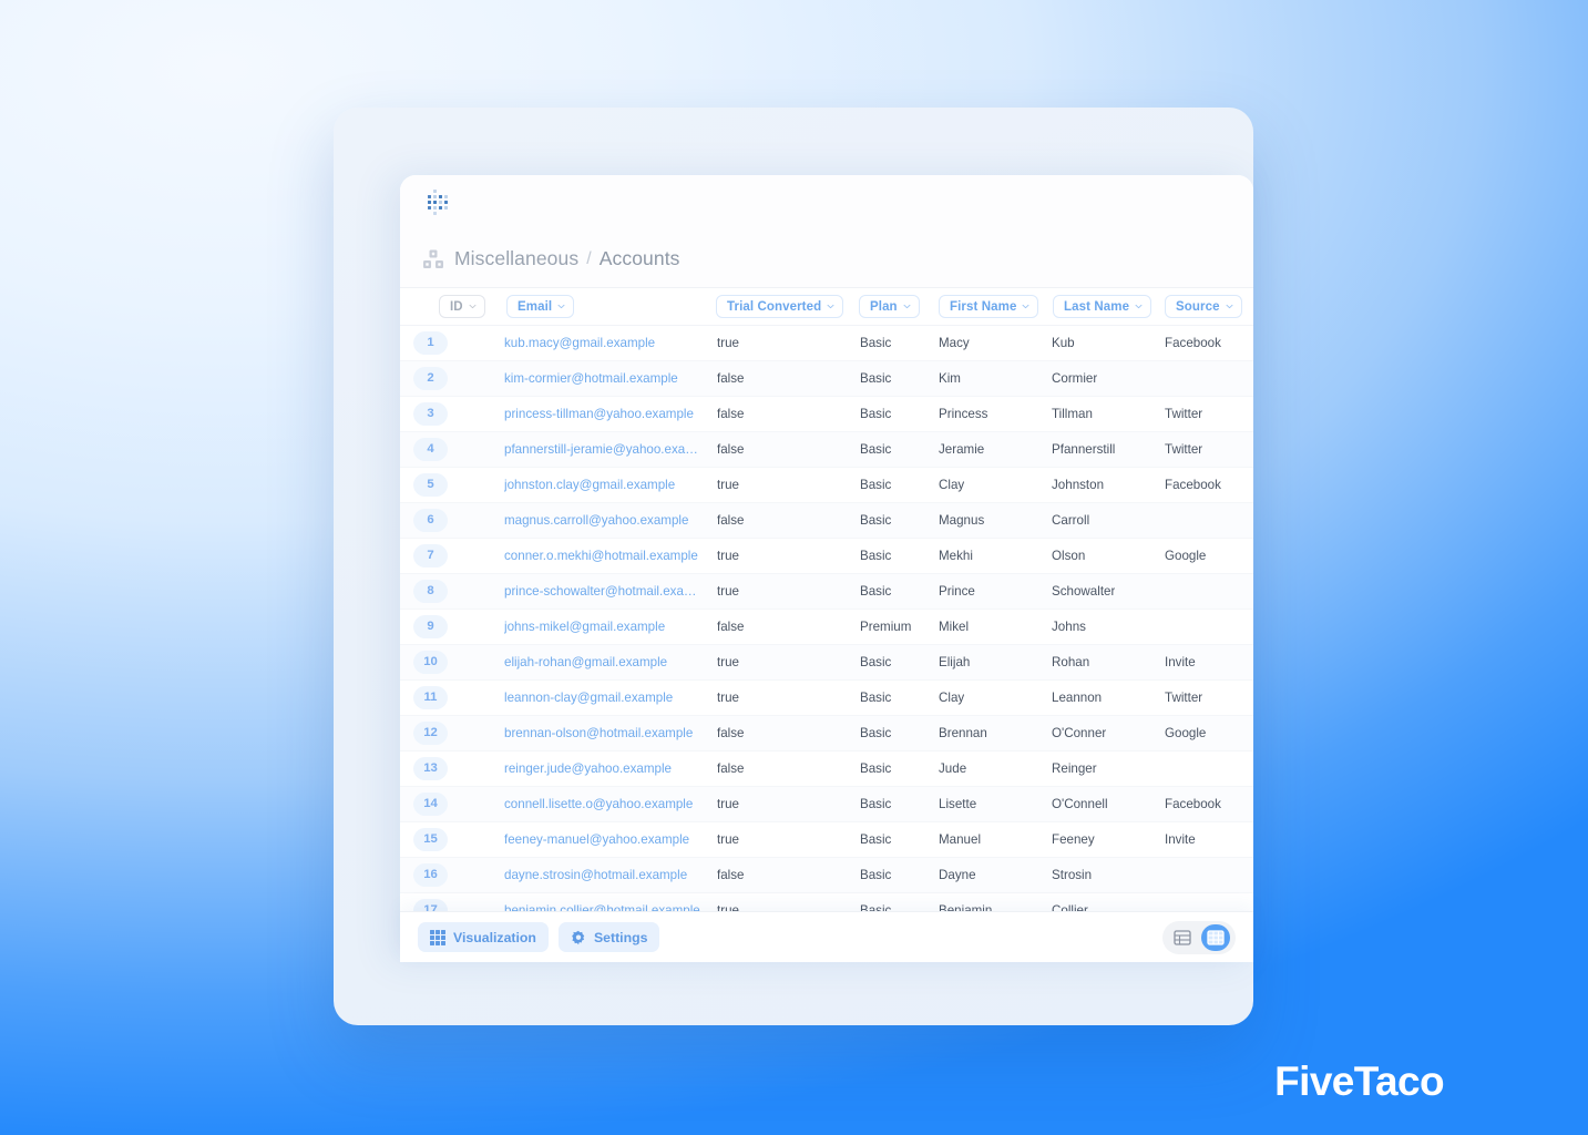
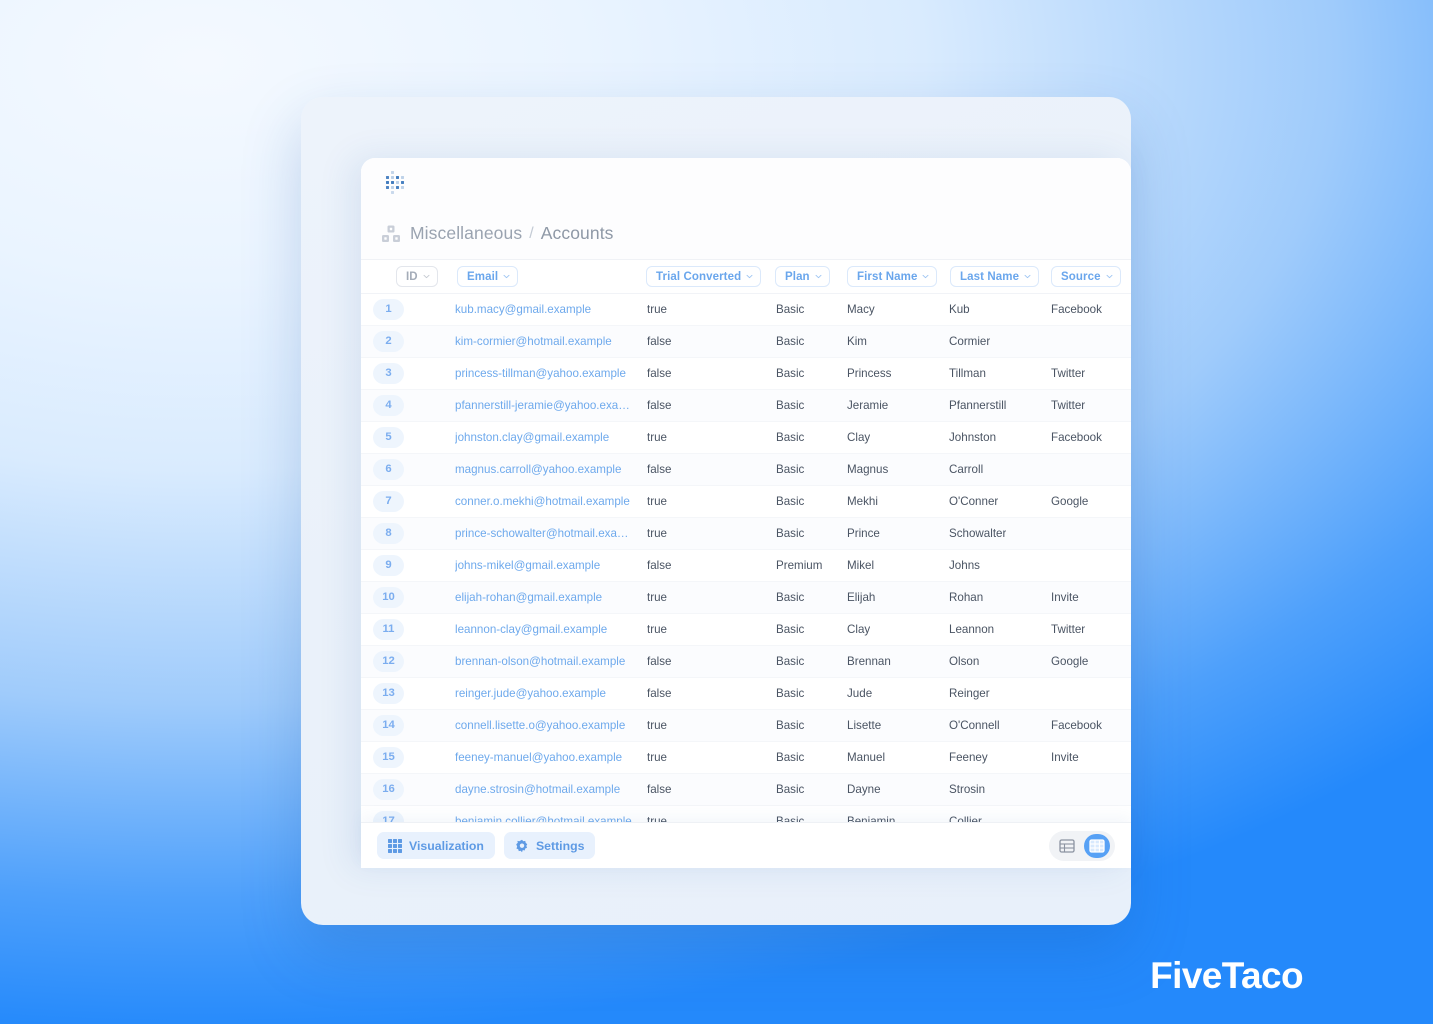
  Miscellaneous
  /
  Accounts
  ID
  Email
  Trial Converted
  Plan
  First Name
  Last Name
  Source
  1
  kub.macy@gmail.example
  true
  Basic
  Macy
  Kub
  Facebook
  2
  kim-cormier@hotmail.example
  false
  Basic
  Kim
  Cormier
  3
  princess-tillman@yahoo.example
  false
  Basic
  Princess
  Tillman
  Twitter
  4
  pfannerstill-jeramie@yahoo.exa…
  false
  Basic
  Jeramie
  Pfannerstill
  Twitter
  5
  johnston.clay@gmail.example
  true
  Basic
  Clay
  Johnston
  Facebook
  6
  magnus.carroll@yahoo.example
  false
  Basic
  Magnus
  Carroll
  7
  conner.o.mekhi@hotmail.example
  true
  Basic
  Mekhi
- Olson
+ O'Conner
  Google
  8
  prince-schowalter@hotmail.exa…
  true
  Basic
  Prince
  Schowalter
  9
  johns-mikel@gmail.example
  false
  Premium
  Mikel
  Johns
  10
  elijah-rohan@gmail.example
  true
  Basic
  Elijah
  Rohan
  Invite
  11
  leannon-clay@gmail.example
  true
  Basic
  Clay
  Leannon
  Twitter
  12
  brennan-olson@hotmail.example
  false
  Basic
  Brennan
- O'Conner
+ Olson
  Google
  13
  reinger.jude@yahoo.example
  false
  Basic
  Jude
  Reinger
  14
  connell.lisette.o@yahoo.example
  true
  Basic
  Lisette
  O'Connell
  Facebook
  15
  feeney-manuel@yahoo.example
  true
  Basic
  Manuel
  Feeney
  Invite
  16
  dayne.strosin@hotmail.example
  false
  Basic
  Dayne
  Strosin
  17
  Visualization
  Settings
  FiveTaco
